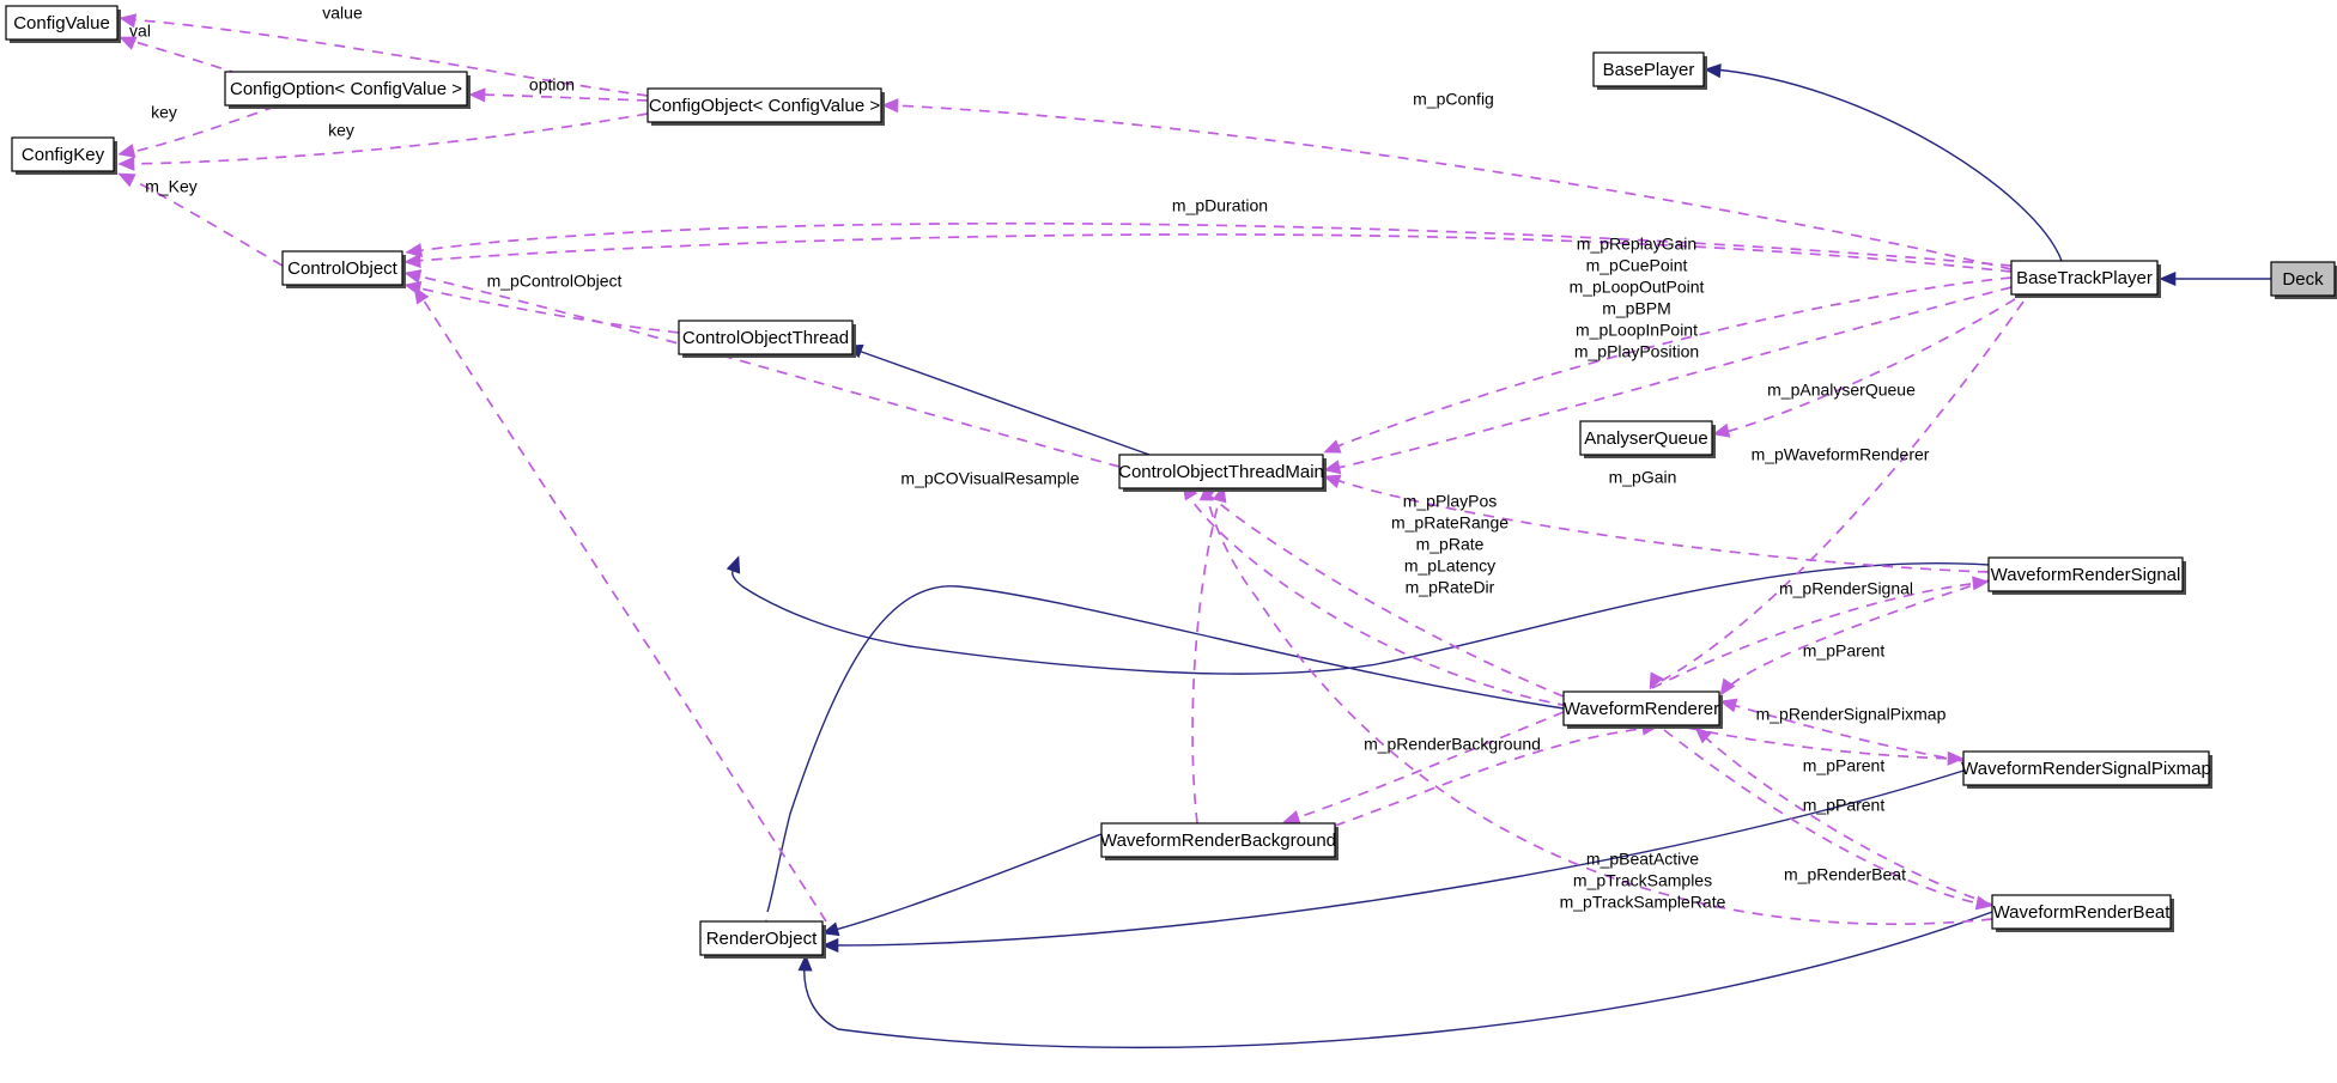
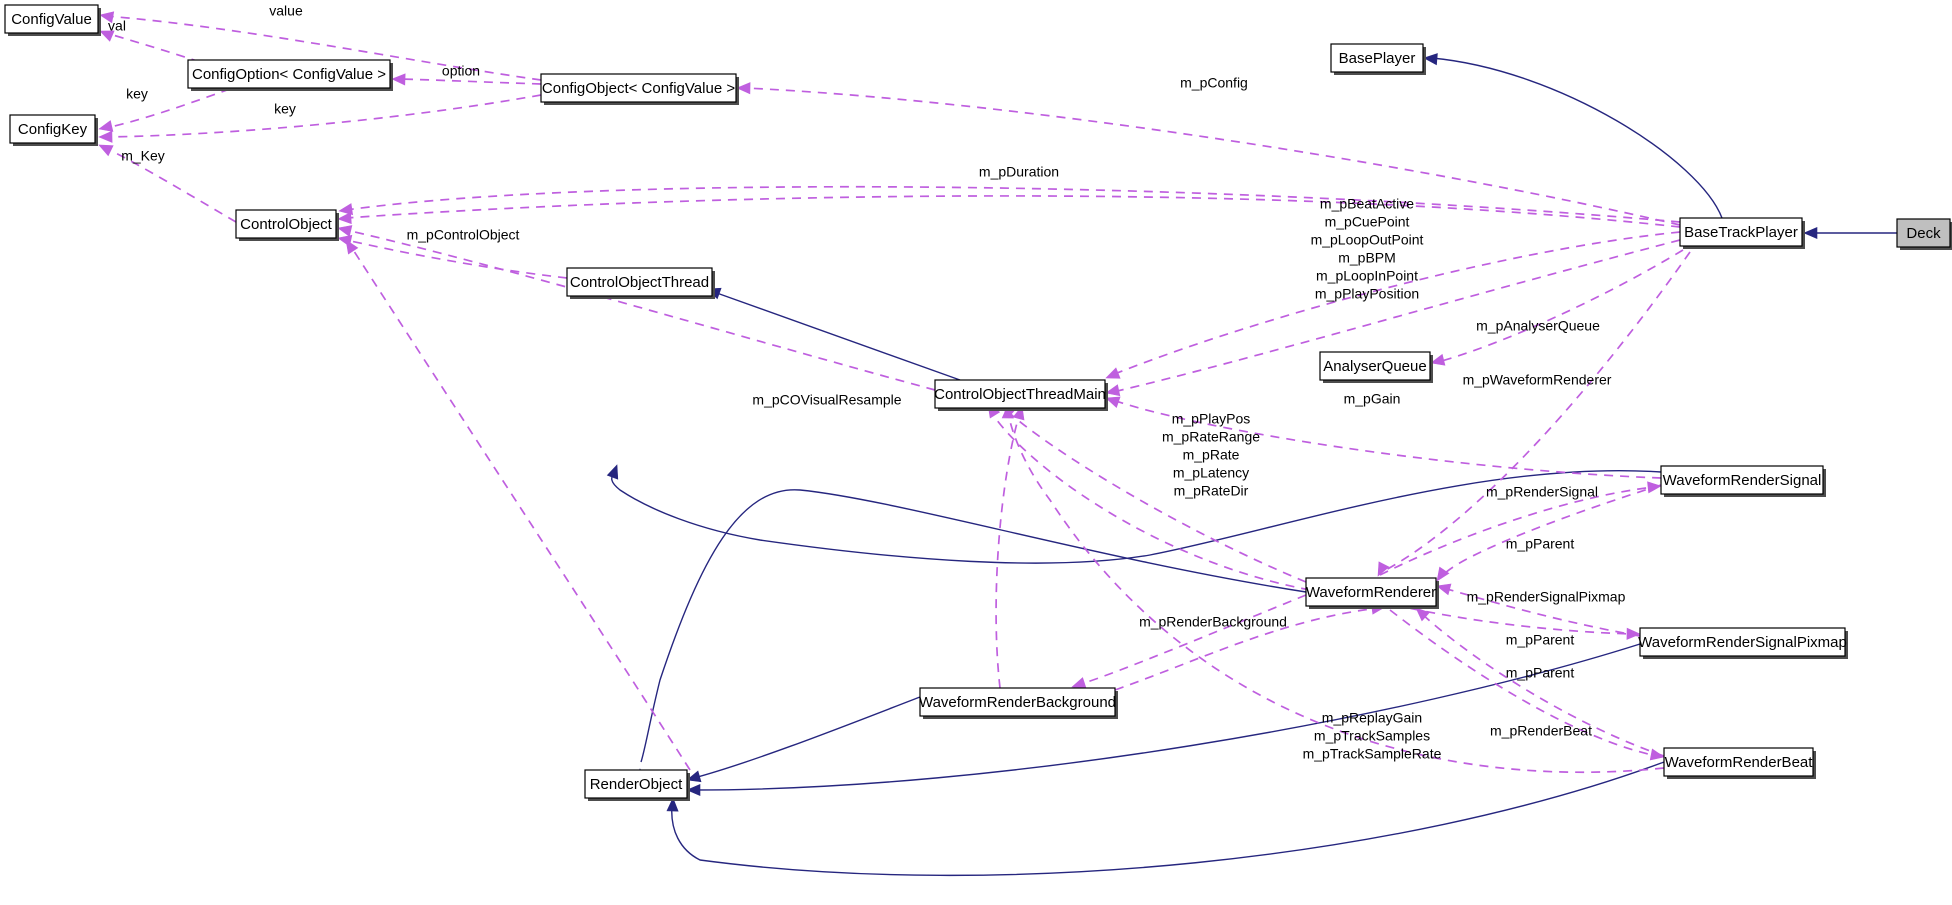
  ConfigValue
  ConfigOption< ConfigValue >
  ConfigKey
  ConfigObject< ConfigValue >
  BasePlayer
  ControlObject
  BaseTrackPlayer
  Deck
  ControlObjectThread
  AnalyserQueue
  ControlObjectThreadMain
  WaveformRenderSignal
  WaveformRenderer
  WaveformRenderSignalPixmap
  WaveformRenderBackground
  WaveformRenderBeat
  RenderObject
  value
  val
  option
  key
  key
  m_pConfig
  m_Key
  m_pDuration
  m_pControlObject
- m_pReplayGain
+ m_pBeatActive
  m_pCuePoint
  m_pLoopOutPoint
  m_pBPM
  m_pLoopInPoint
  m_pPlayPosition
  m_pAnalyserQueue
  m_pWaveformRenderer
  m_pCOVisualResample
  m_pGain
  m_pPlayPos
  m_pRateRange
  m_pRate
  m_pLatency
  m_pRateDir
  m_pRenderSignal
  m_pParent
  m_pRenderSignalPixmap
  m_pParent
  m_pRenderBackground
  m_pParent
- m_pBeatActive
+ m_pReplayGain
  m_pTrackSamples
  m_pTrackSampleRate
  m_pRenderBeat
